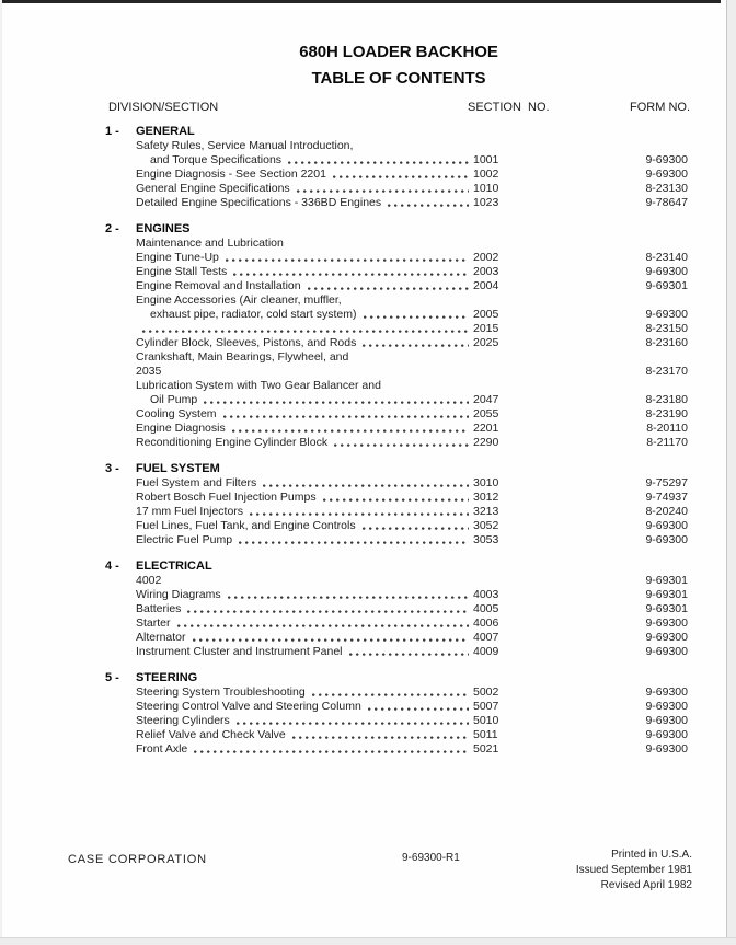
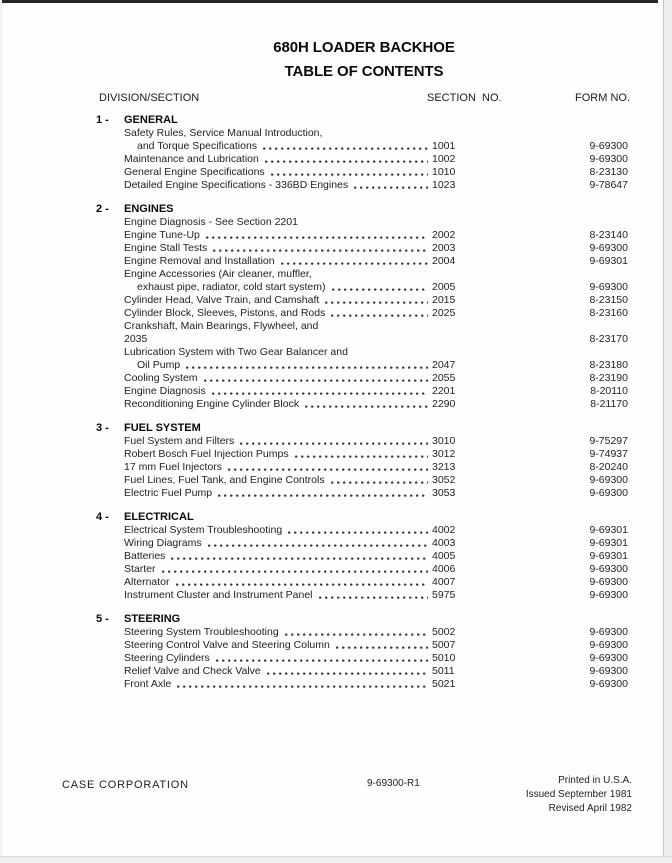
  680H LOADER BACKHOE
  TABLE OF CONTENTS
  DIVISION/SECTION
  SECTION NO.
  FORM NO.
  1 -
  GENERAL
  Safety Rules, Service Manual Introduction,
  and Torque Specifications
  1001
  9-69300
- Engine Diagnosis - See Section 2201
+ Maintenance and Lubrication
  1002
  9-69300
  General Engine Specifications
  1010
  8-23130
  Detailed Engine Specifications - 336BD Engines
  1023
  9-78647
  2 -
  ENGINES
- Maintenance and Lubrication
+ Engine Diagnosis - See Section 2201
  Engine Tune-Up
  2002
  8-23140
  Engine Stall Tests
  2003
  9-69300
  Engine Removal and Installation
  2004
  9-69301
  Engine Accessories (Air cleaner, muffler,
  exhaust pipe, radiator, cold start system)
  2005
  9-69300
+ Cylinder Head, Valve Train, and Camshaft
  2015
  8-23150
  Cylinder Block, Sleeves, Pistons, and Rods
  2025
  8-23160
  Crankshaft, Main Bearings, Flywheel, and
  2035
  8-23170
  Lubrication System with Two Gear Balancer and
  Oil Pump
  2047
  8-23180
  Cooling System
  2055
  8-23190
  Engine Diagnosis
  2201
  8-20110
  Reconditioning Engine Cylinder Block
  2290
  8-21170
  3 -
  FUEL SYSTEM
  Fuel System and Filters
  3010
  9-75297
  Robert Bosch Fuel Injection Pumps
  3012
  9-74937
  17 mm Fuel Injectors
  3213
  8-20240
  Fuel Lines, Fuel Tank, and Engine Controls
  3052
  9-69300
  Electric Fuel Pump
  3053
  9-69300
  4 -
  ELECTRICAL
+ Electrical System Troubleshooting
  4002
  9-69301
  Wiring Diagrams
  4003
  9-69301
  Batteries
  4005
  9-69301
  Starter
  4006
  9-69300
  Alternator
  4007
  9-69300
  Instrument Cluster and Instrument Panel
- 4009
+ 5975
  9-69300
  5 -
  STEERING
  Steering System Troubleshooting
  5002
  9-69300
  Steering Control Valve and Steering Column
  5007
  9-69300
  Steering Cylinders
  5010
  9-69300
  Relief Valve and Check Valve
  5011
  9-69300
  Front Axle
  5021
  9-69300
  CASE CORPORATION
  9-69300-R1
  Printed in U.S.A.
  Issued September 1981
  Revised April 1982
